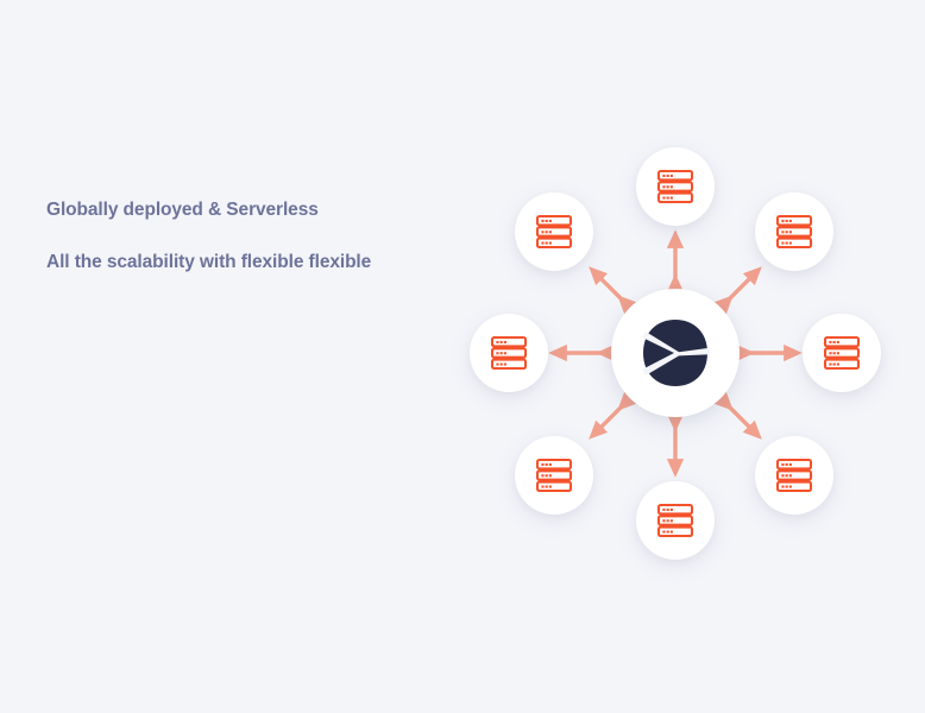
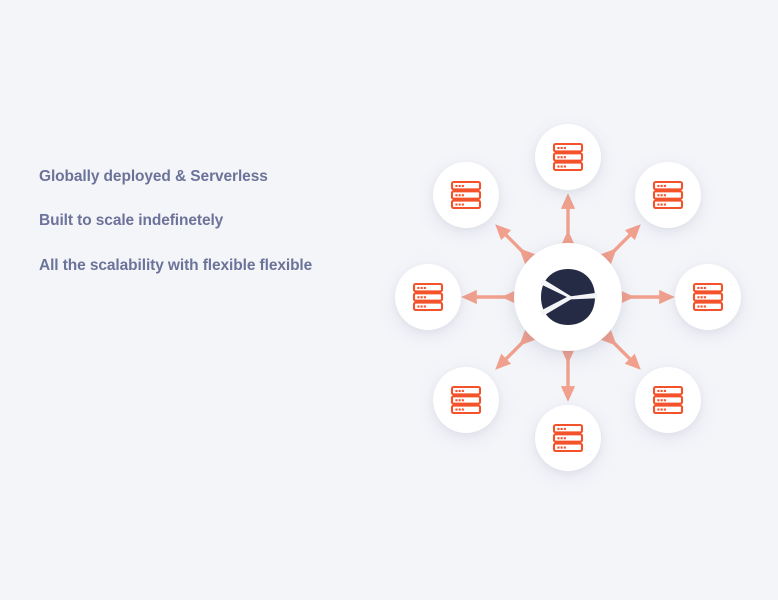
  Globally deployed & Serverless
+ Built to scale indefinetely
  All the scalability with flexible flexible
